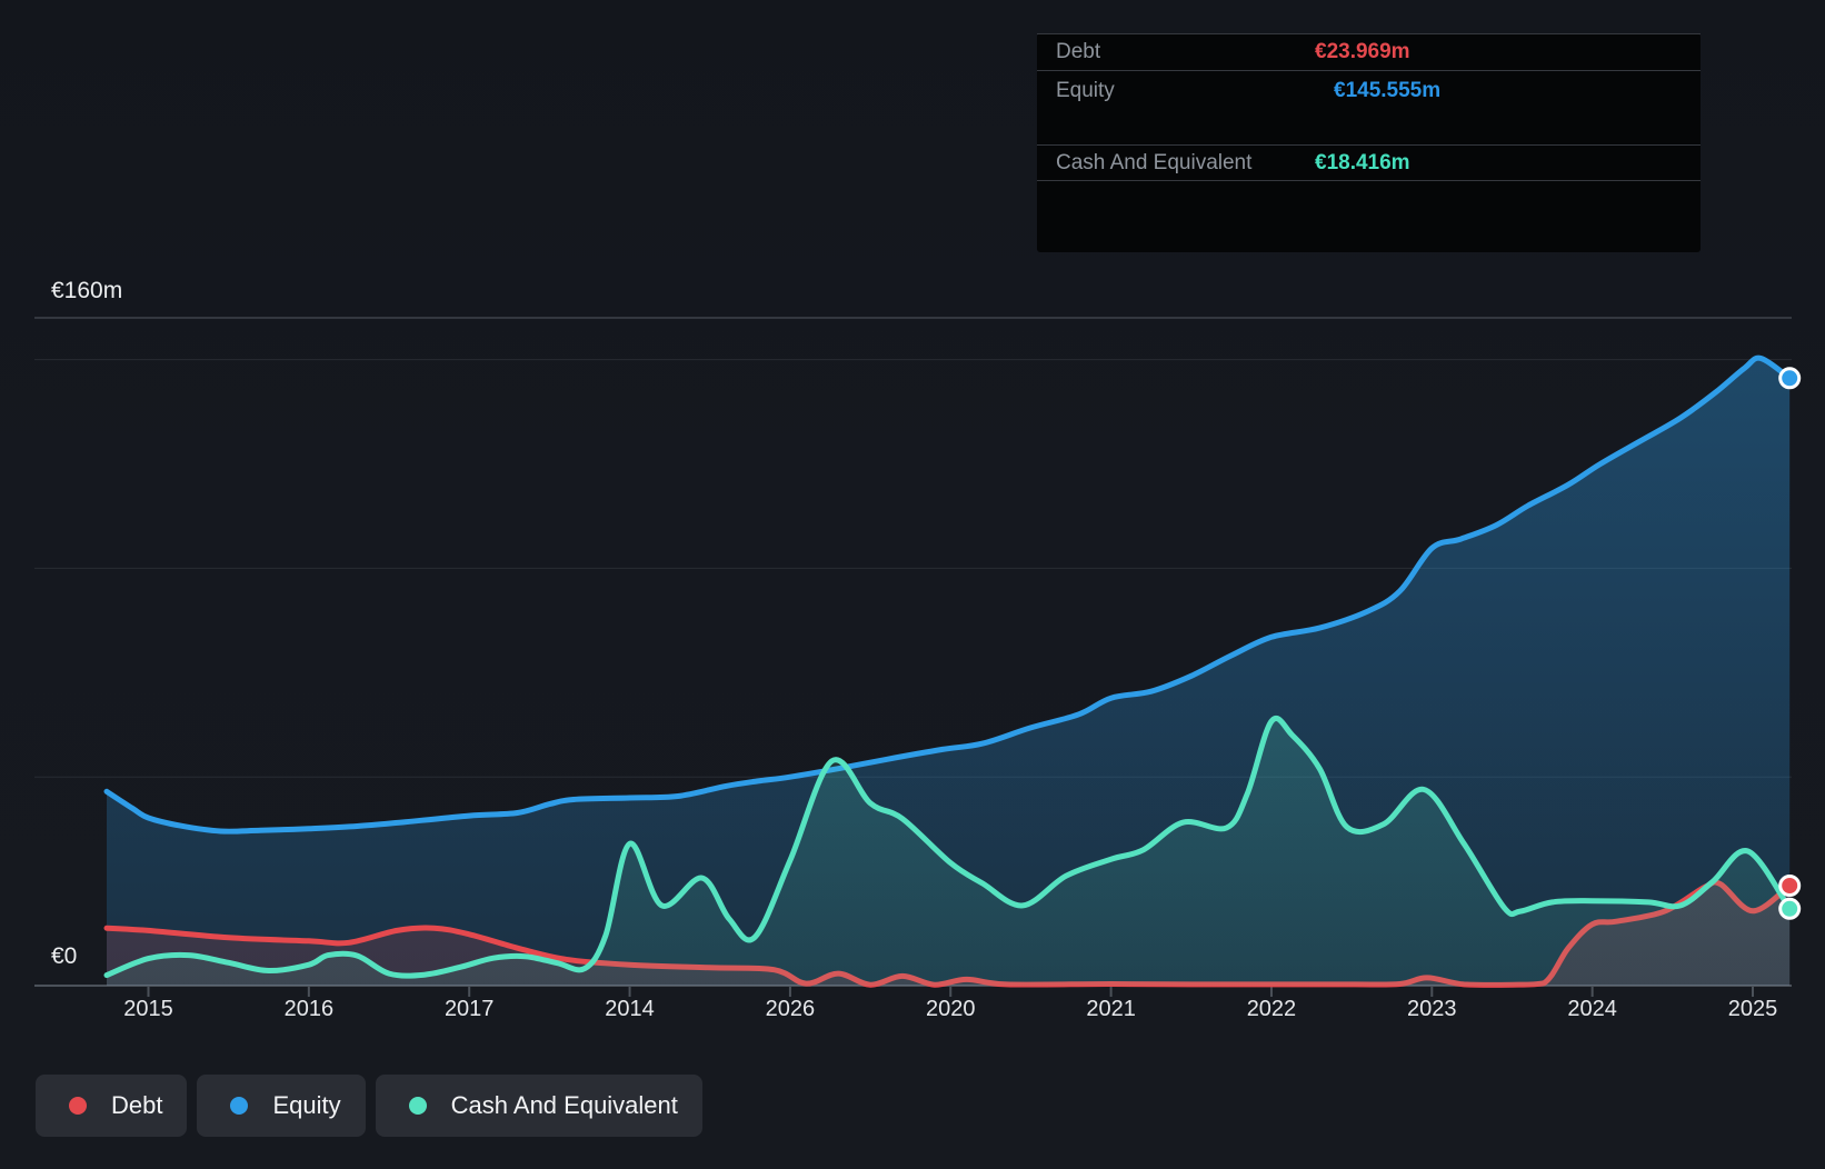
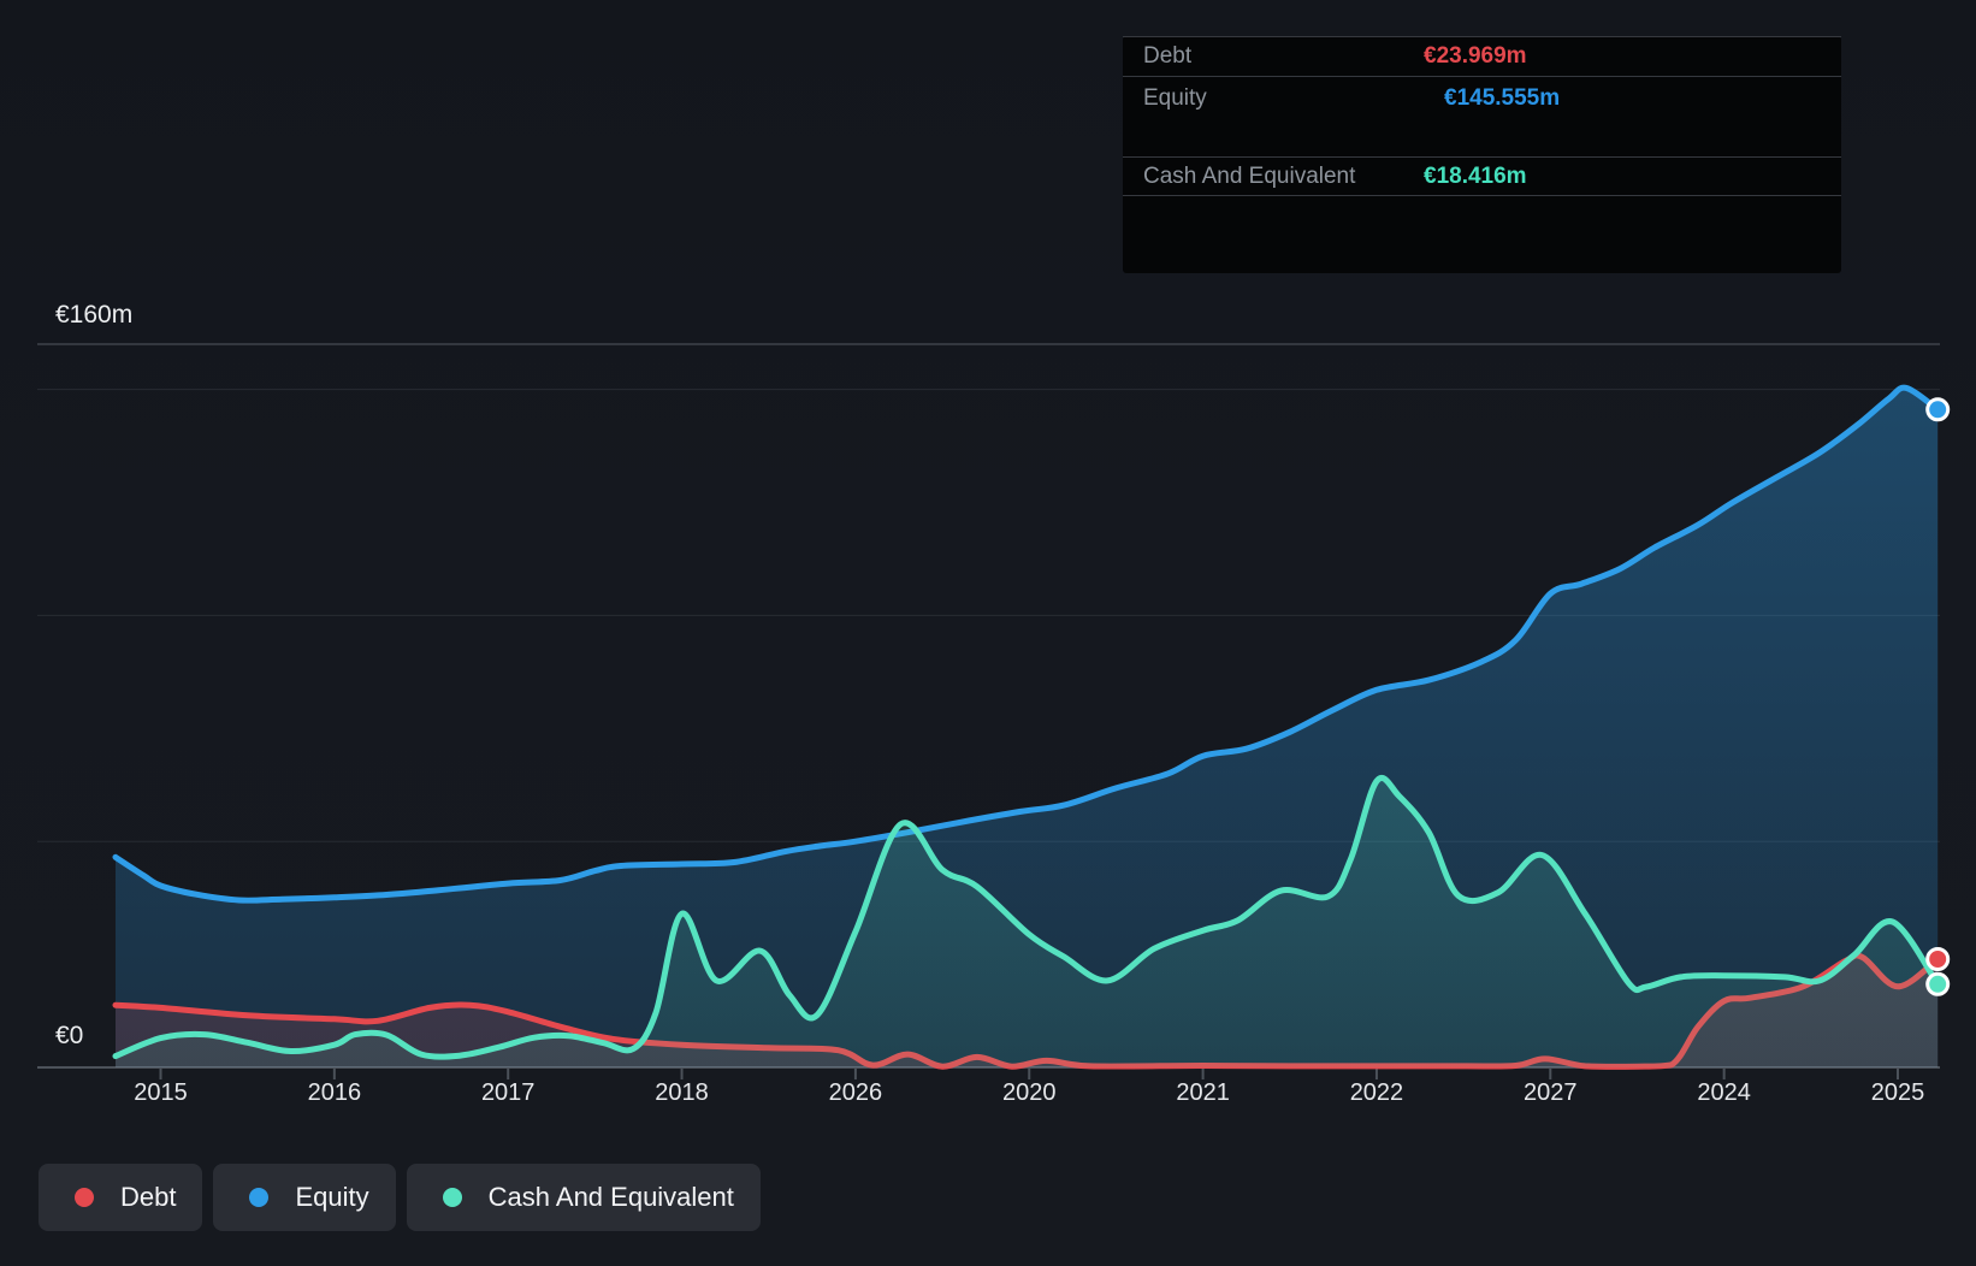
  €160m
  €0
  2015
  2016
  2017
- 2014
+ 2018
  2026
  2020
  2021
  2022
- 2023
+ 2027
  2024
  2025
  Debt
  €23.969m
  Equity
  €145.555m
  Cash And Equivalent
  €18.416m
  Debt
  Equity
  Cash And Equivalent
